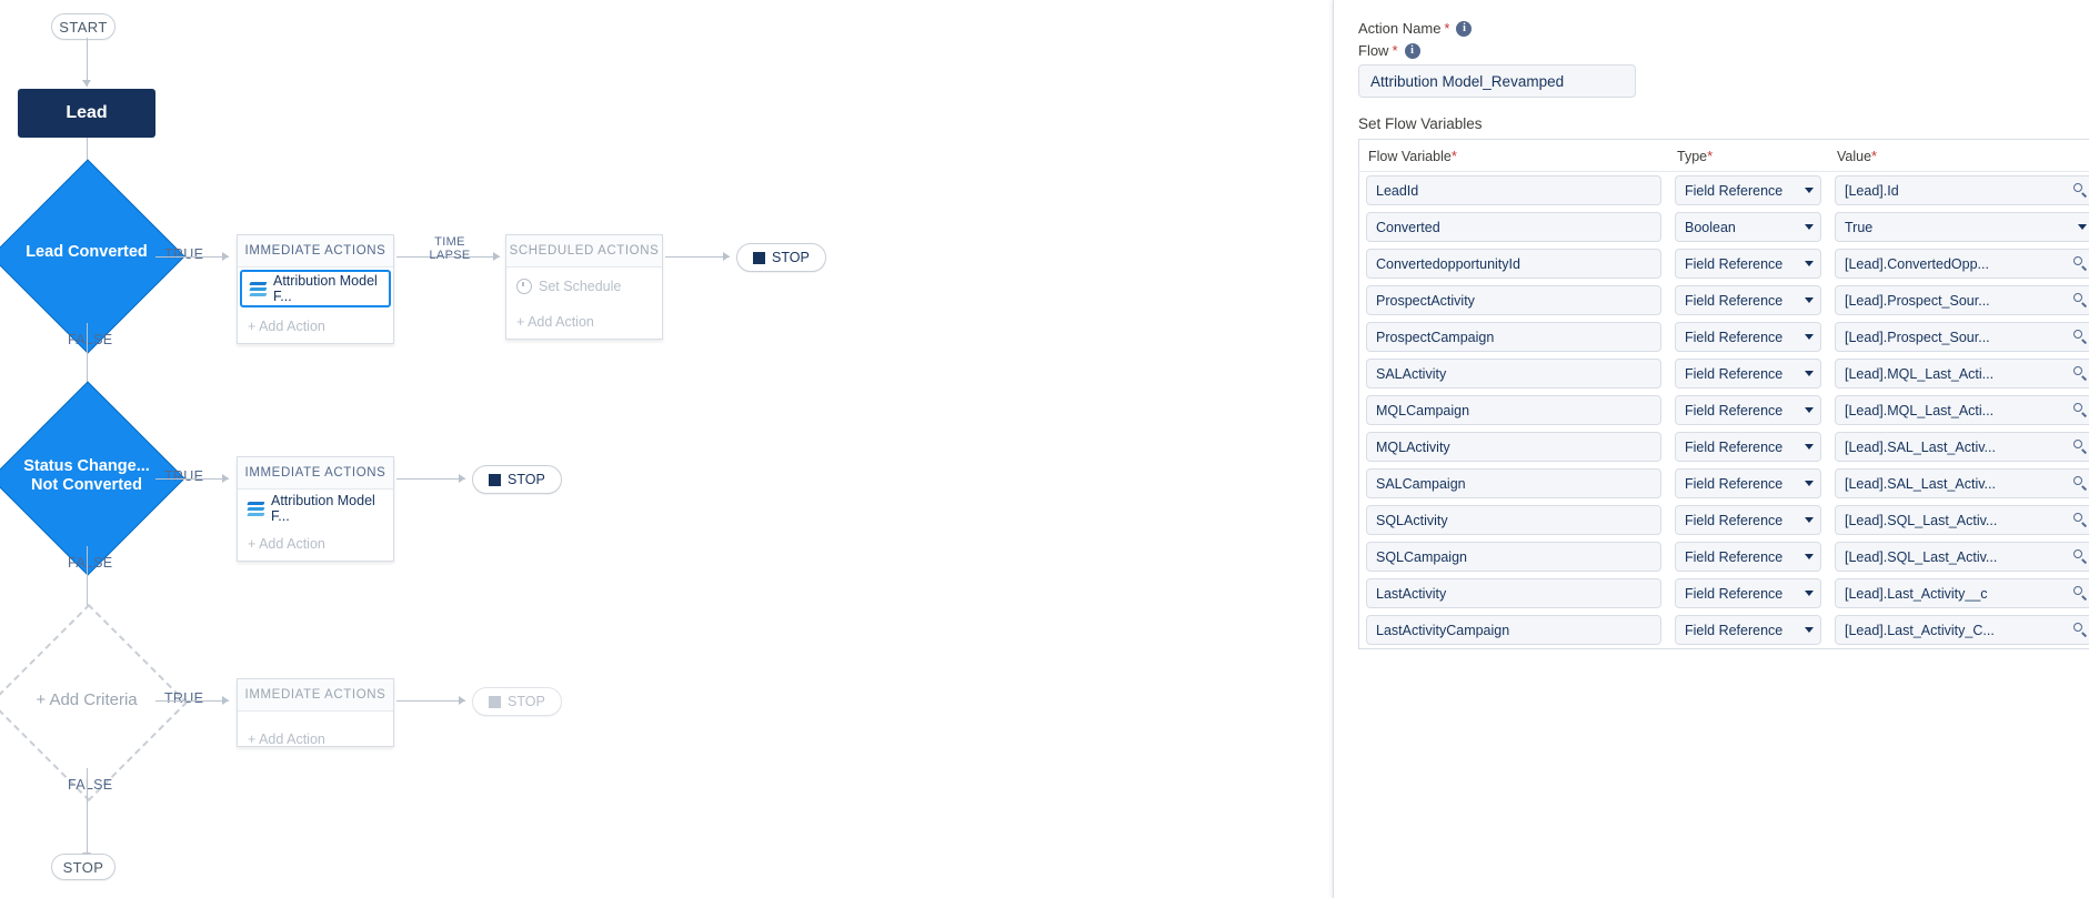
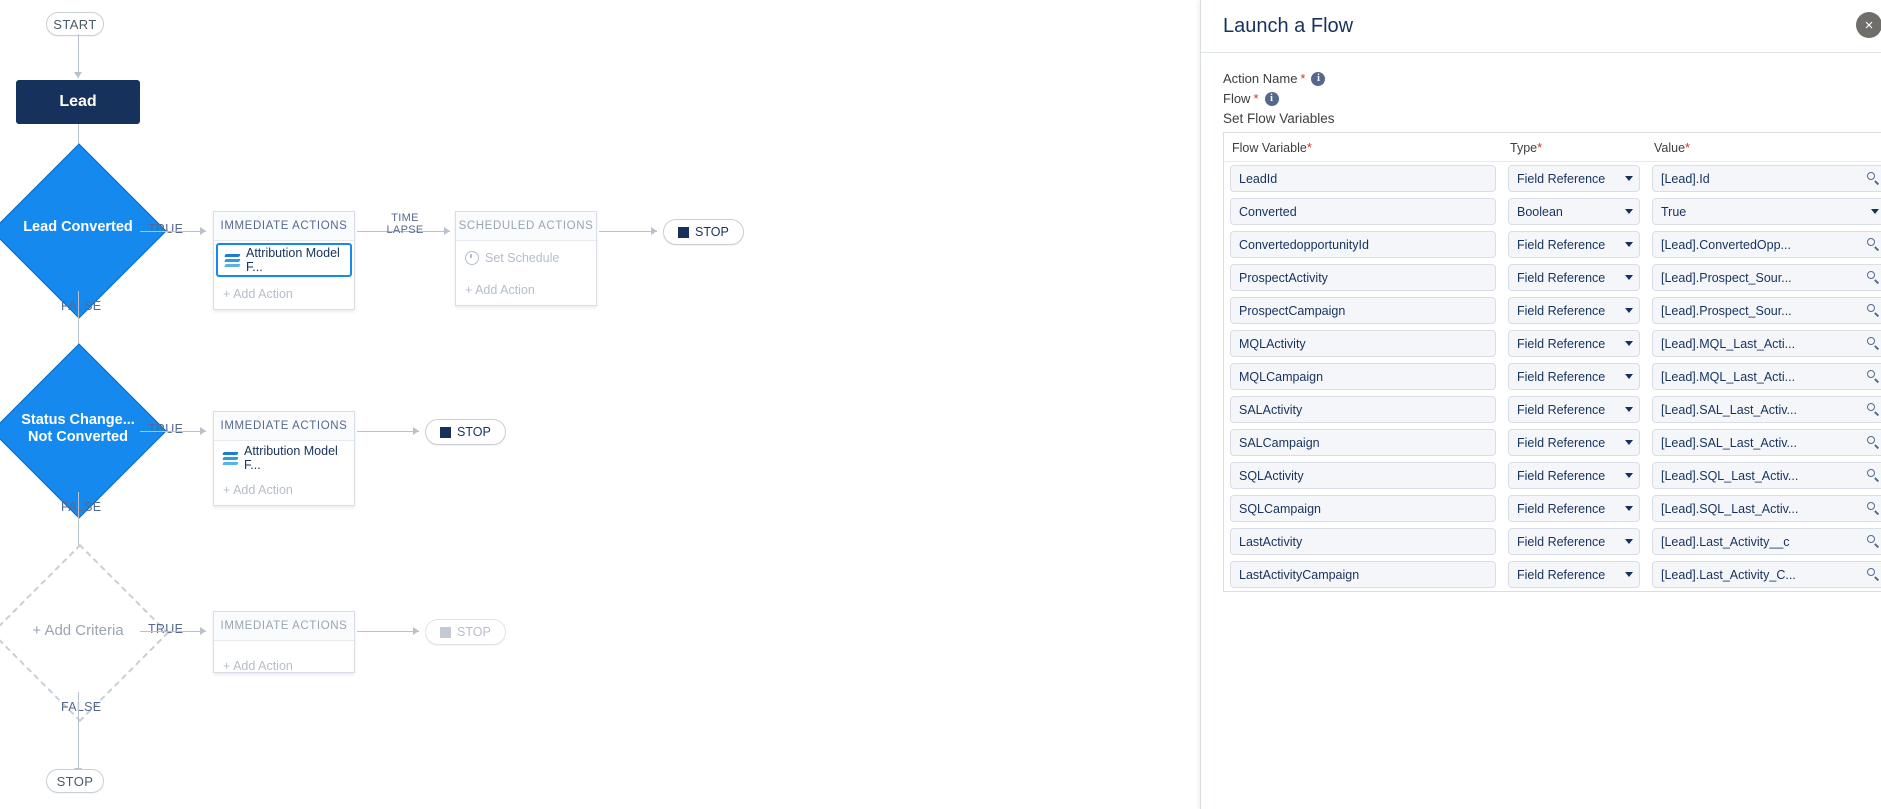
  START
  Lead
  Lead Converted
  TRUE
  FALSE
  IMMEDIATE ACTIONS
  Attribution Model F...
  + Add Action
  TIME LAPSE
  SCHEDULED ACTIONS
  Set Schedule
  + Add Action
  STOP
  Status Change... Not Converted
  TRUE
  FALSE
  IMMEDIATE ACTIONS
  Attribution Model F...
  + Add Action
  STOP
  + Add Criteria
  TRUE
  FALSE
  IMMEDIATE ACTIONS
  + Add Action
  STOP
  STOP
+ Launch a Flow
+ ×
  Action Name
  *
  i
  Flow
  *
  i
- Attribution Model_Revamped
  Set Flow Variables
  Flow Variable*	Type*	Value*
  LeadId	Field Reference	[Lead].Id
  Converted	Boolean	True
  ConvertedopportunityId	Field Reference	[Lead].ConvertedOpp...
  ProspectActivity	Field Reference	[Lead].Prospect_Sour...
  ProspectCampaign	Field Reference	[Lead].Prospect_Sour...
- SALActivity	Field Reference	[Lead].MQL_Last_Acti...
+ MQLActivity	Field Reference	[Lead].MQL_Last_Acti...
  MQLCampaign	Field Reference	[Lead].MQL_Last_Acti...
- MQLActivity	Field Reference	[Lead].SAL_Last_Activ...
+ SALActivity	Field Reference	[Lead].SAL_Last_Activ...
  SALCampaign	Field Reference	[Lead].SAL_Last_Activ...
  SQLActivity	Field Reference	[Lead].SQL_Last_Activ...
  SQLCampaign	Field Reference	[Lead].SQL_Last_Activ...
  LastActivity	Field Reference	[Lead].Last_Activity__c
  LastActivityCampaign	Field Reference	[Lead].Last_Activity_C...
